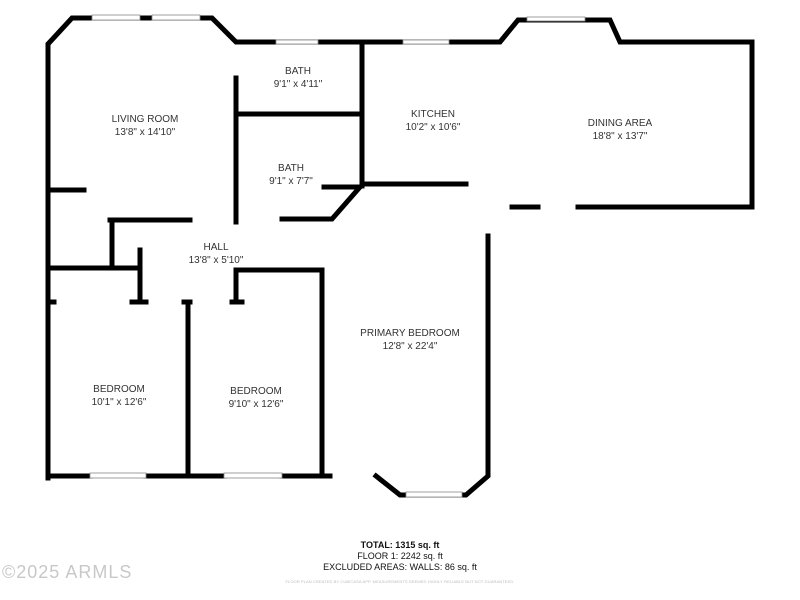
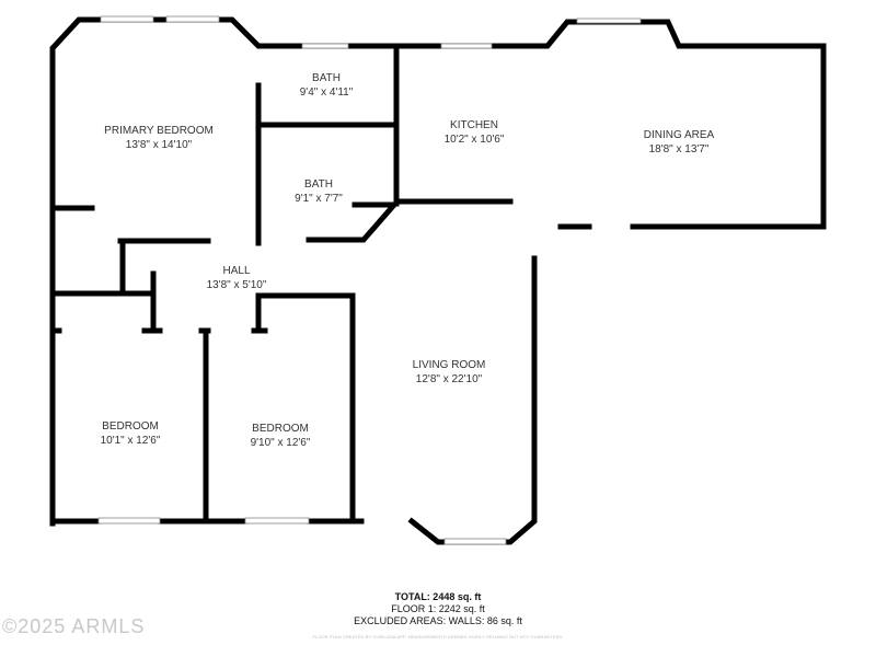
- LIVING ROOM
+ PRIMARY BEDROOM
  13'8" x 14'10"
  BATH
- 9'1" x 4'11"
+ 9'4" x 4'11"
  BATH
  9'1" x 7'7"
  KITCHEN
  10'2" x 10'6"
  DINING AREA
  18'8" x 13'7"
  HALL
  13'8" x 5'10"
- PRIMARY BEDROOM
+ LIVING ROOM
- 12'8" x 22'4"
+ 12'8" x 22'10"
  BEDROOM
  10'1" x 12'6"
  BEDROOM
  9'10" x 12'6"
- TOTAL: 1315 sq. ft
+ TOTAL: 2448 sq. ft
  FLOOR 1: 2242 sq. ft
  EXCLUDED AREAS: WALLS: 86 sq. ft
  ©2025 ARMLS
